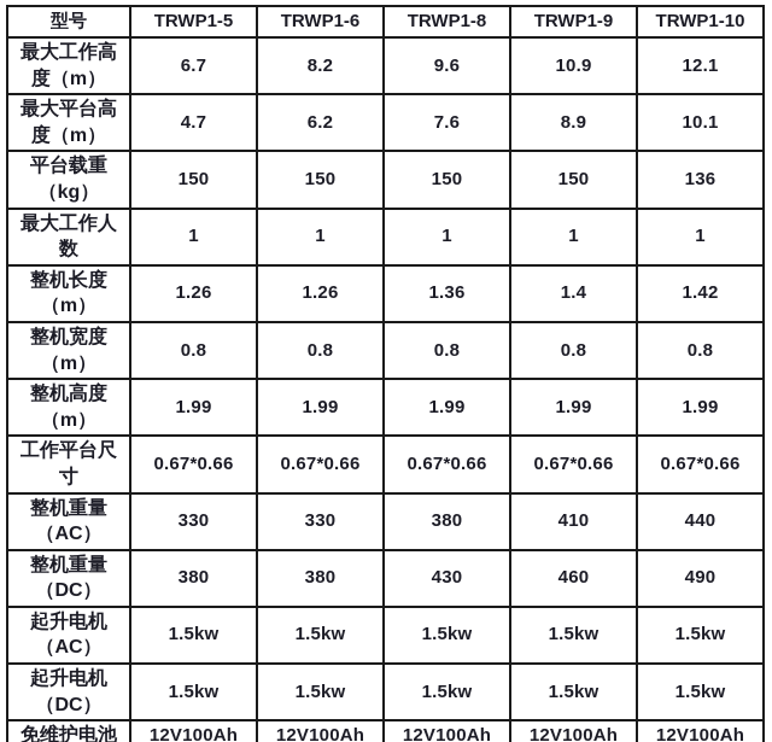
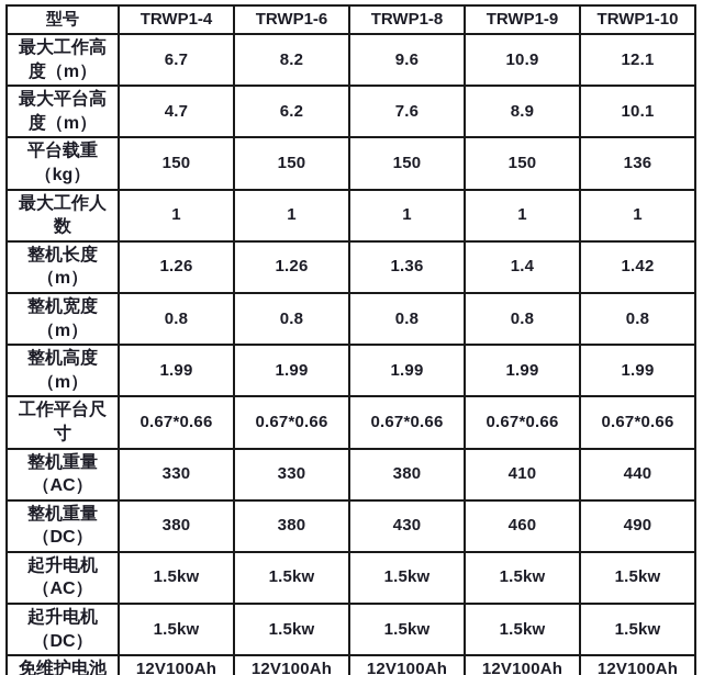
- 型号	TRWP1-5	TRWP1-6	TRWP1-8	TRWP1-9	TRWP1-10
+ 型号	TRWP1-4	TRWP1-6	TRWP1-8	TRWP1-9	TRWP1-10
  最大工作高度（m）	6.7	8.2	9.6	10.9	12.1
  最大平台高度（m）	4.7	6.2	7.6	8.9	10.1
  平台载重（kg）	150	150	150	150	136
  最大工作人数	1	1	1	1	1
  整机长度（m）	1.26	1.26	1.36	1.4	1.42
  整机宽度（m）	0.8	0.8	0.8	0.8	0.8
  整机高度（m）	1.99	1.99	1.99	1.99	1.99
  工作平台尺寸	0.67*0.66	0.67*0.66	0.67*0.66	0.67*0.66	0.67*0.66
  整机重量（AC）	330	330	380	410	440
  整机重量（DC）	380	380	430	460	490
  起升电机（AC）	1.5kw	1.5kw	1.5kw	1.5kw	1.5kw
  起升电机（DC）	1.5kw	1.5kw	1.5kw	1.5kw	1.5kw
  免维护电池	12V100Ah	12V100Ah	12V100Ah	12V100Ah	12V100Ah
